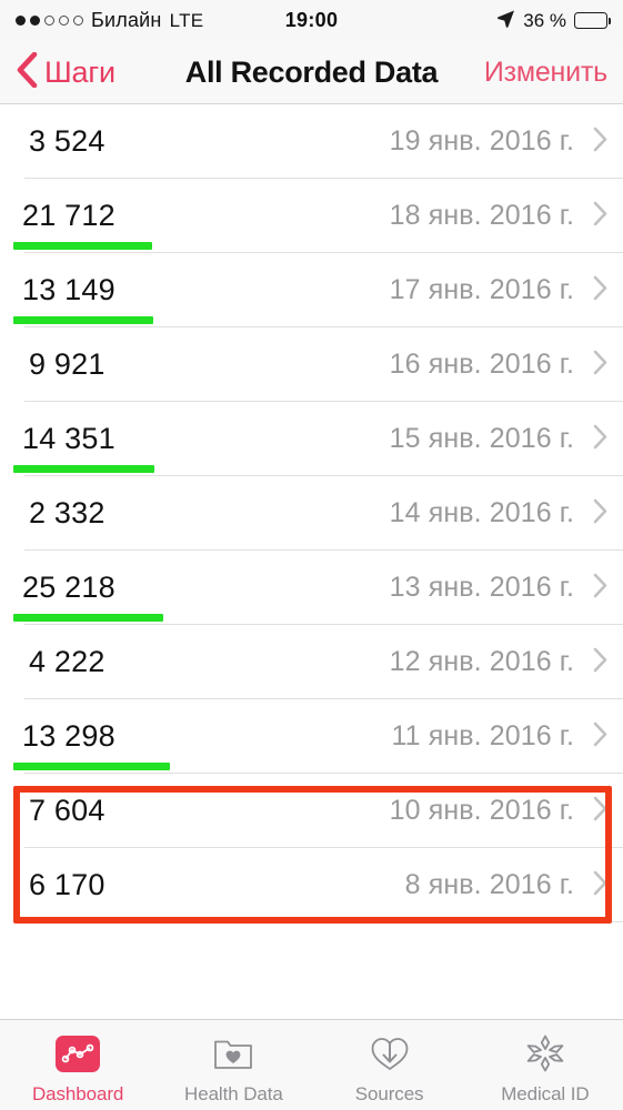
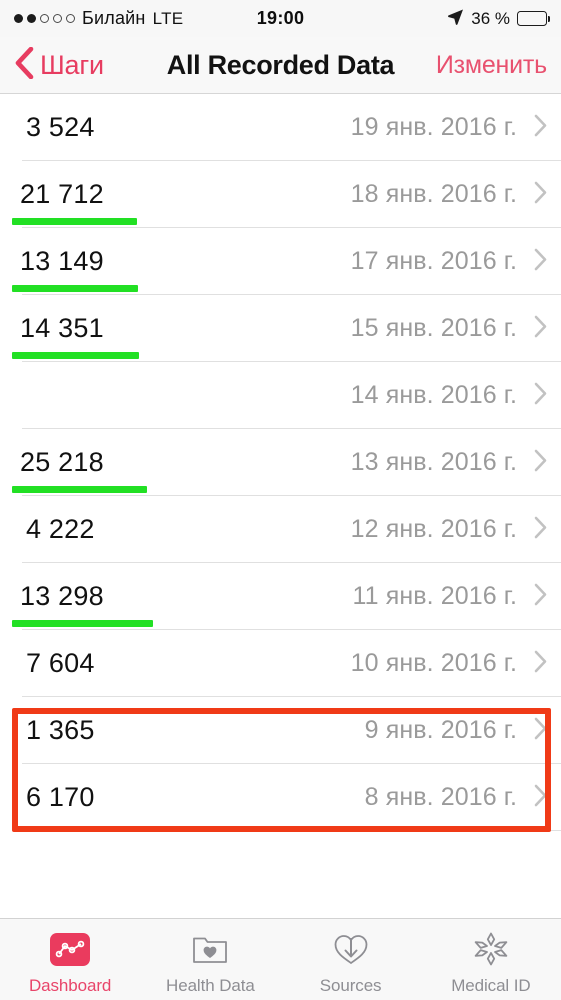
  Билайн
  LTE
  19:00
  36 %
  Шаги
  All Recorded Data
  Изменить
  3 524
  19 янв. 2016 г.
  21 712
  18 янв. 2016 г.
  13 149
  17 янв. 2016 г.
- 9 921
- 16 янв. 2016 г.
  14 351
  15 янв. 2016 г.
- 2 332
  14 янв. 2016 г.
  25 218
  13 янв. 2016 г.
  4 222
  12 янв. 2016 г.
  13 298
  11 янв. 2016 г.
  7 604
  10 янв. 2016 г.
+ 1 365
+ 9 янв. 2016 г.
  6 170
  8 янв. 2016 г.
  Dashboard
  Health Data
  Sources
  Medical ID
